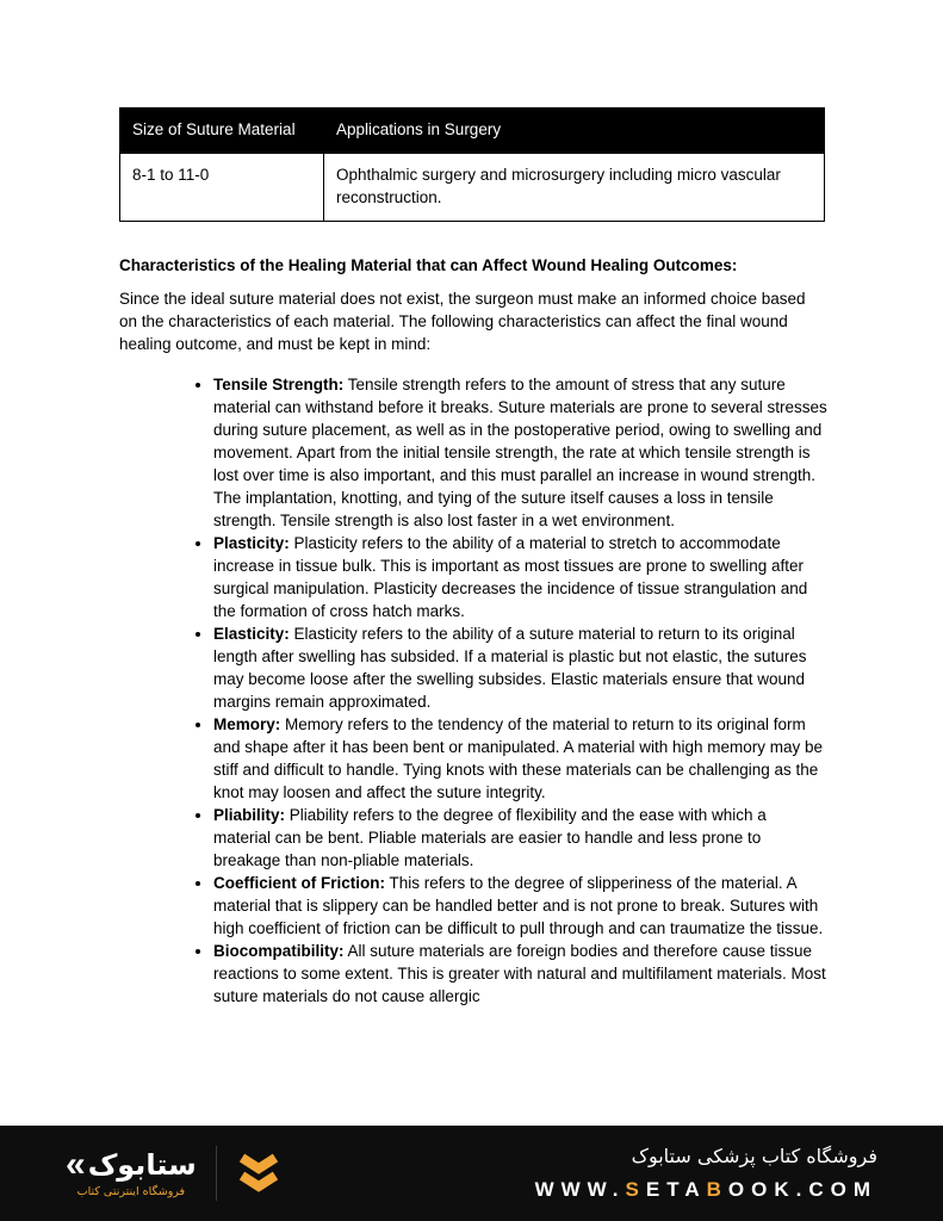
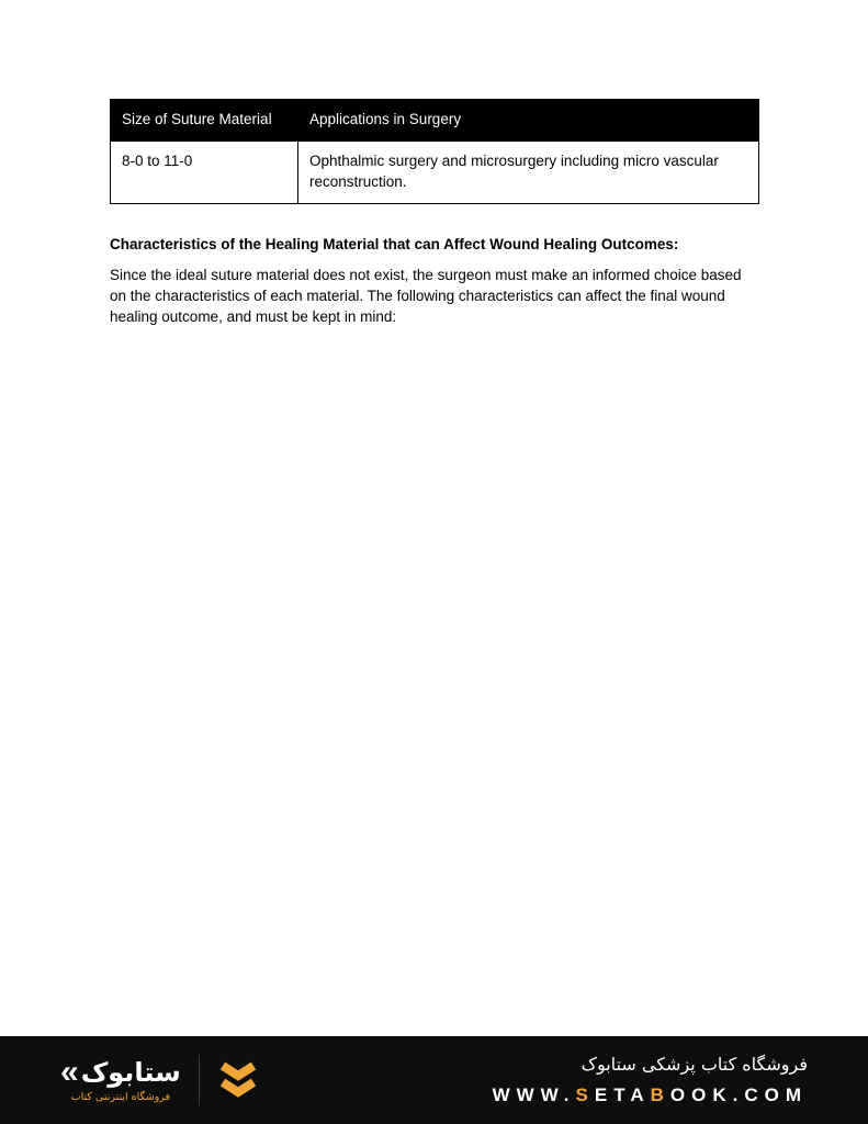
  Size of Suture Material	Applications in Surgery
- 8-1 to 11-0	Ophthalmic surgery and microsurgery including micro vascular reconstruction.
+ 8-0 to 11-0	Ophthalmic surgery and microsurgery including micro vascular reconstruction.
  Characteristics of the Healing Material that can Affect Wound Healing Outcomes:
  Since the ideal suture material does not exist, the surgeon must make an informed choice based on the characteristics of each material. The following characteristics can affect the final wound healing outcome, and must be kept in mind:
- Tensile Strength: Tensile strength refers to the amount of stress that any suture material can withstand before it breaks. Suture materials are prone to several stresses during suture placement, as well as in the postoperative period, owing to swelling and movement. Apart from the initial tensile strength, the rate at which tensile strength is lost over time is also important, and this must parallel an increase in wound strength. The implantation, knotting, and tying of the suture itself causes a loss in tensile strength. Tensile strength is also lost faster in a wet environment.
- Plasticity: Plasticity refers to the ability of a material to stretch to accommodate increase in tissue bulk. This is important as most tissues are prone to swelling after surgical manipulation. Plasticity decreases the incidence of tissue strangulation and the formation of cross hatch marks.
- Elasticity: Elasticity refers to the ability of a suture material to return to its original length after swelling has subsided. If a material is plastic but not elastic, the sutures may become loose after the swelling subsides. Elastic materials ensure that wound margins remain approximated.
- Memory: Memory refers to the tendency of the material to return to its original form and shape after it has been bent or manipulated. A material with high memory may be stiff and difficult to handle. Tying knots with these materials can be challenging as the knot may loosen and affect the suture integrity.
- Pliability: Pliability refers to the degree of flexibility and the ease with which a material can be bent. Pliable materials are easier to handle and less prone to breakage than non-pliable materials.
- Coefficient of Friction: This refers to the degree of slipperiness of the material. A material that is slippery can be handled better and is not prone to break. Sutures with high coefficient of friction can be difficult to pull through and can traumatize the tissue.
- Biocompatibility: All suture materials are foreign bodies and therefore cause tissue reactions to some extent. This is greater with natural and multifilament materials. Most suture materials do not cause allergic
  «
  ستابوک
  فروشگاه اینترنتی کتاب
  فروشگاه کتاب پزشکی ستابوک
  WWW.SETABOOK.COM
